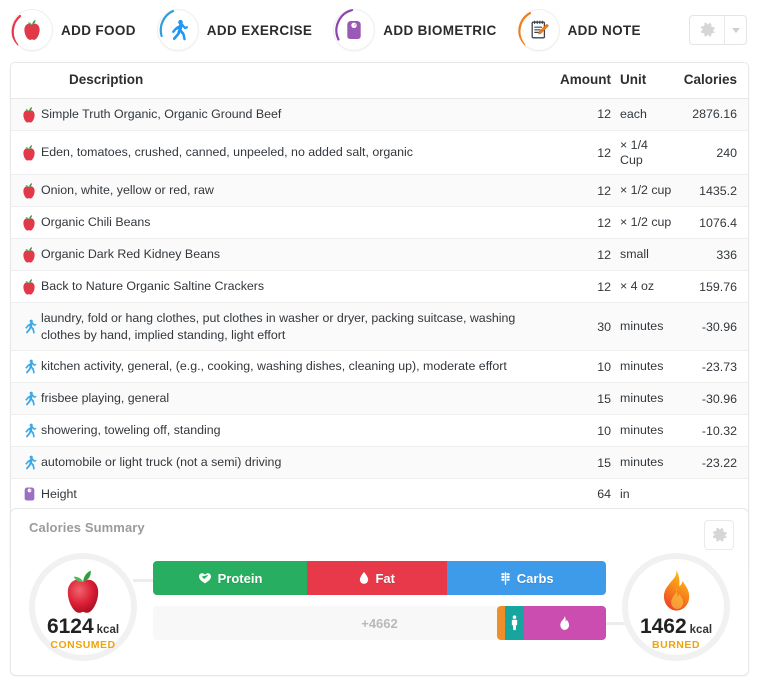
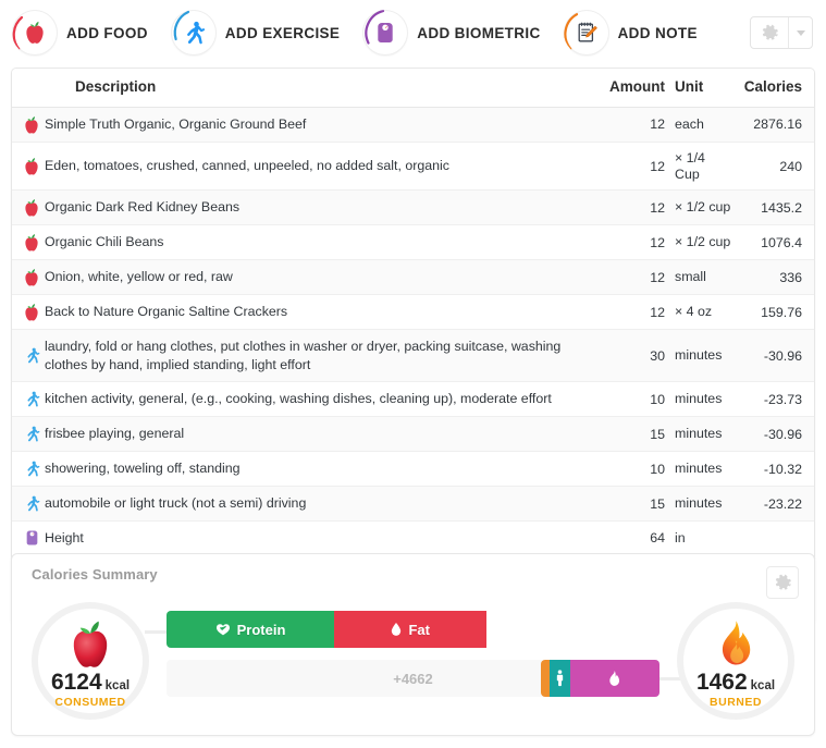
  ADD FOOD
  ADD EXERCISE
  ADD BIOMETRIC
  ADD NOTE
  	Description	Amount	Unit	Calories
  	Simple Truth Organic, Organic Ground Beef	12	each	2876.16
  	Eden, tomatoes, crushed, canned, unpeeled, no added salt, organic	12	× 1/4 Cup	240
- 	Onion, white, yellow or red, raw	12	× 1/2 cup	1435.2
+ 	Organic Dark Red Kidney Beans	12	× 1/2 cup	1435.2
  	Organic Chili Beans	12	× 1/2 cup	1076.4
- 	Organic Dark Red Kidney Beans	12	small	336
+ 	Onion, white, yellow or red, raw	12	small	336
  	Back to Nature Organic Saltine Crackers	12	× 4 oz	159.76
  	laundry, fold or hang clothes, put clothes in washer or dryer, packing suitcase, washing clothes by hand, implied standing, light effort	30	minutes	-30.96
  	kitchen activity, general, (e.g., cooking, washing dishes, cleaning up), moderate effort	10	minutes	-23.73
  	frisbee playing, general	15	minutes	-30.96
  	showering, toweling off, standing	10	minutes	-10.32
  	automobile or light truck (not a semi) driving	15	minutes	-23.22
  	Height	64	in
  Calories Summary
  6124
  kcal
  CONSUMED
  1462
  kcal
  BURNED
  Protein
  Fat
- Carbs
  +4662
